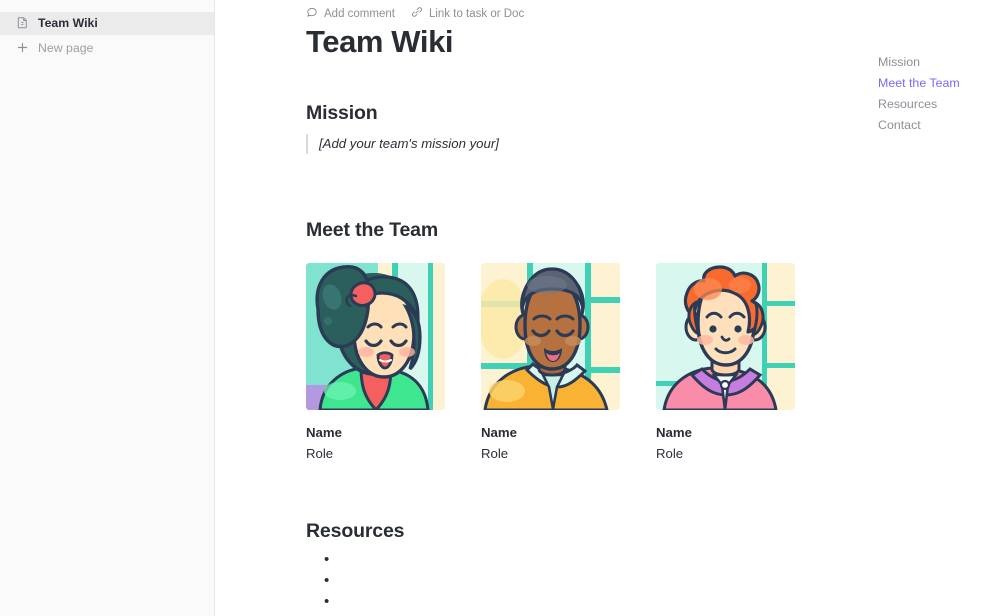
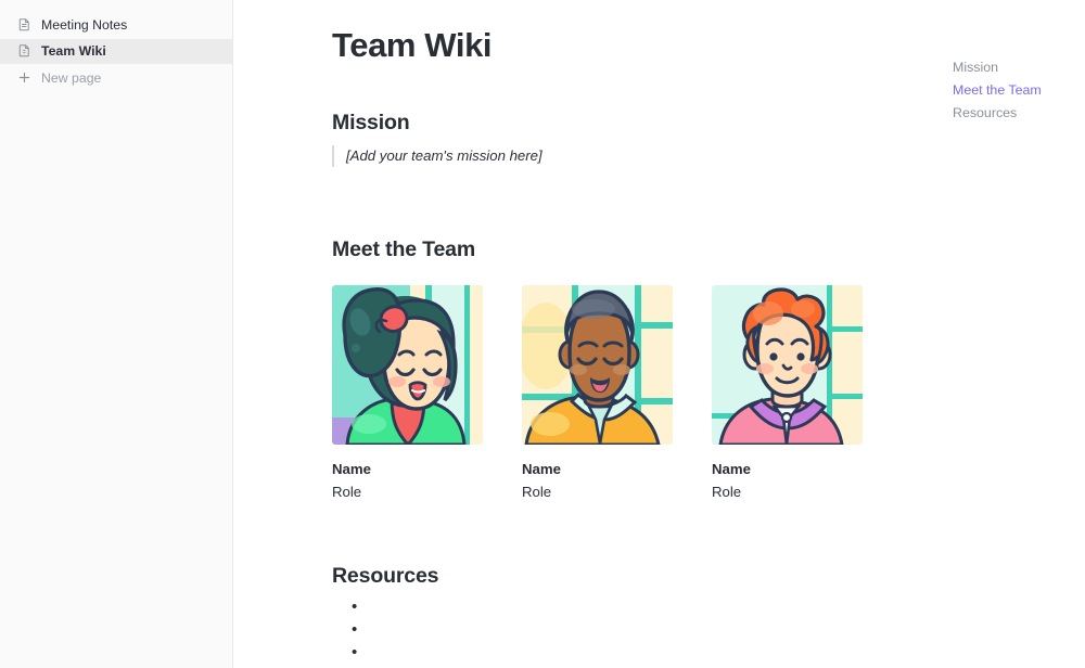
+ Meeting Notes
  Team Wiki
  New page
- Add comment
- Link to task or Doc
  Team Wiki
  Mission
- [Add your team's mission your]
+ [Add your team's mission here]
  Meet the Team
  Name
  Role
  Name
  Role
  Name
  Role
  Resources
  Mission
  Meet the Team
  Resources
- Contact
